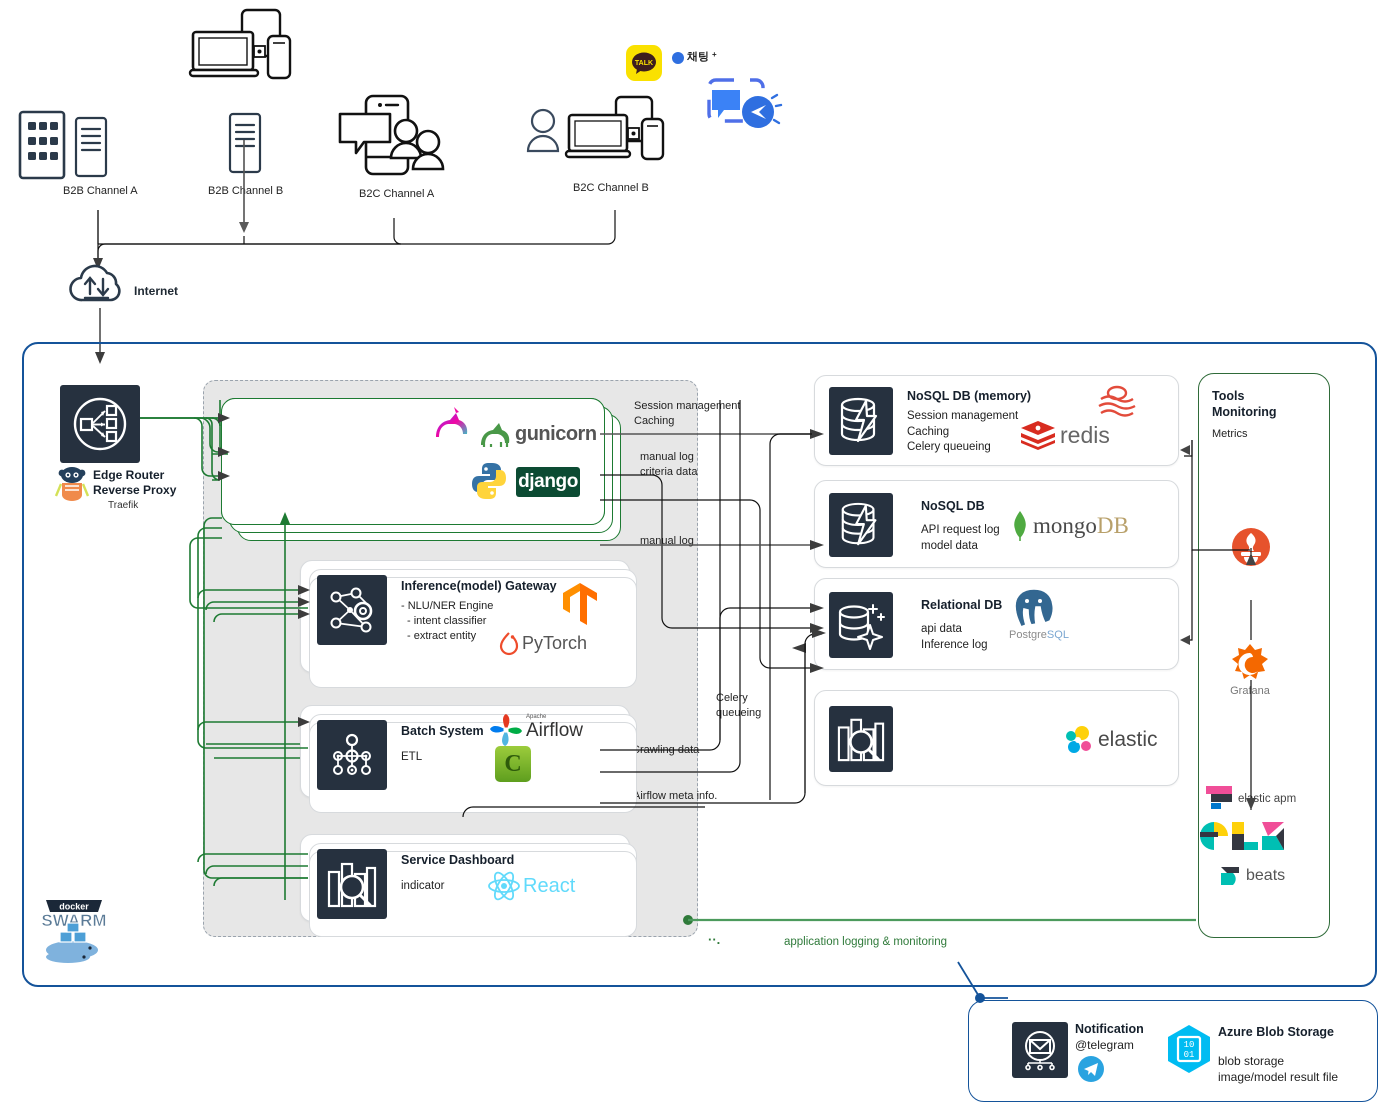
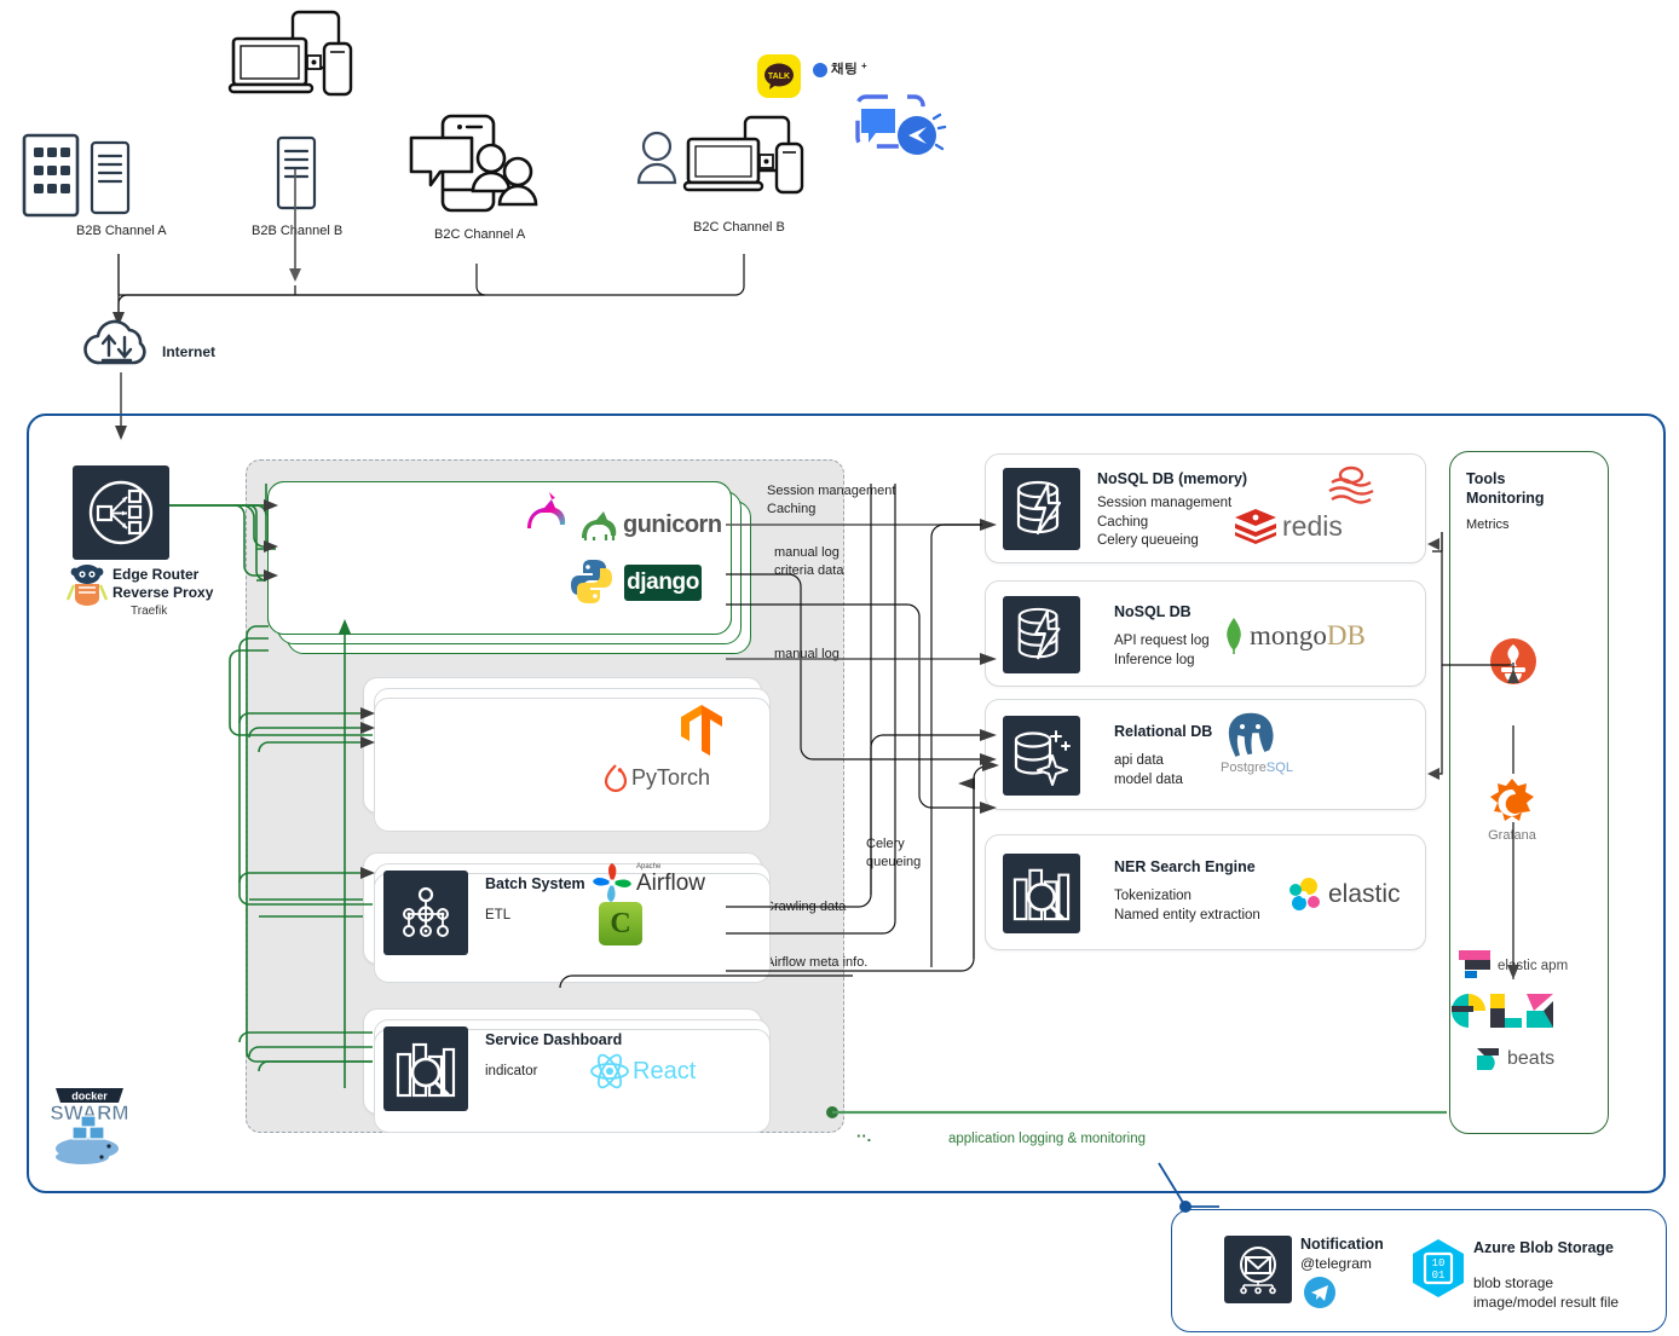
  B2B Channel A
  B2B Channel B
  B2C Channel A
  B2C Channel B
  채팅
  +
  Internet
  Edge Router
  Reverse Proxy
  Traefik
  docker
  SWARM
  gunicorn
  django
- Inference(model) Gateway
- - NLU/NER Engine
- - intent classifier
- - extract entity
  PyTorch
  Batch System
  ETL
  Airflow
  C
  Service Dashboard
  indicator
  React
  NoSQL DB (memory)
  Session management
  Caching
  Celery queueing
  redis
  NoSQL DB
  API request log
- model data
+ Inference log
  mongoDB
  Relational DB
  api data
- Inference log
+ model data
  PostgreSQL
+ NER Search Engine
+ Tokenization
+ Named entity extraction
  elastic
  Session manageent
  Caching
  manual log
  criteria data
  manual log
  queueing
  irflow meta info.
  Tools
  Monitoring
  Metrics
  Grafana
  elstic apm
  beats
  ··.
  application logging & monitoring
  Notification
  @telegram
  10
  01
  Azure Blob Storage
  blob storage
  image/model result file
